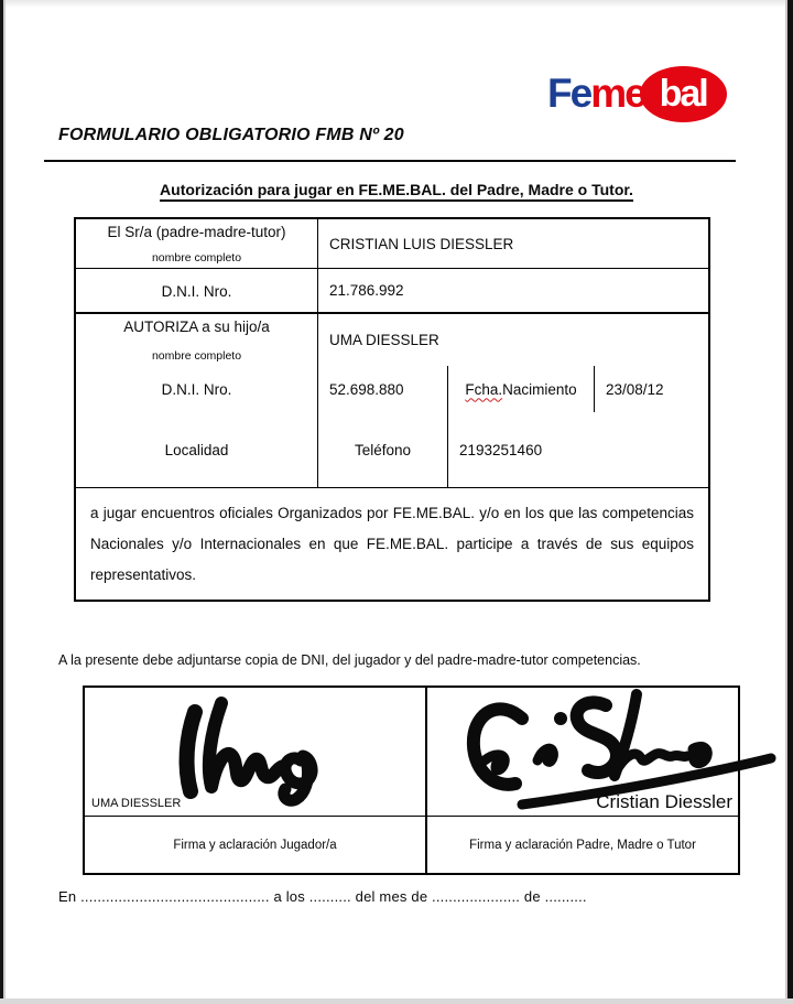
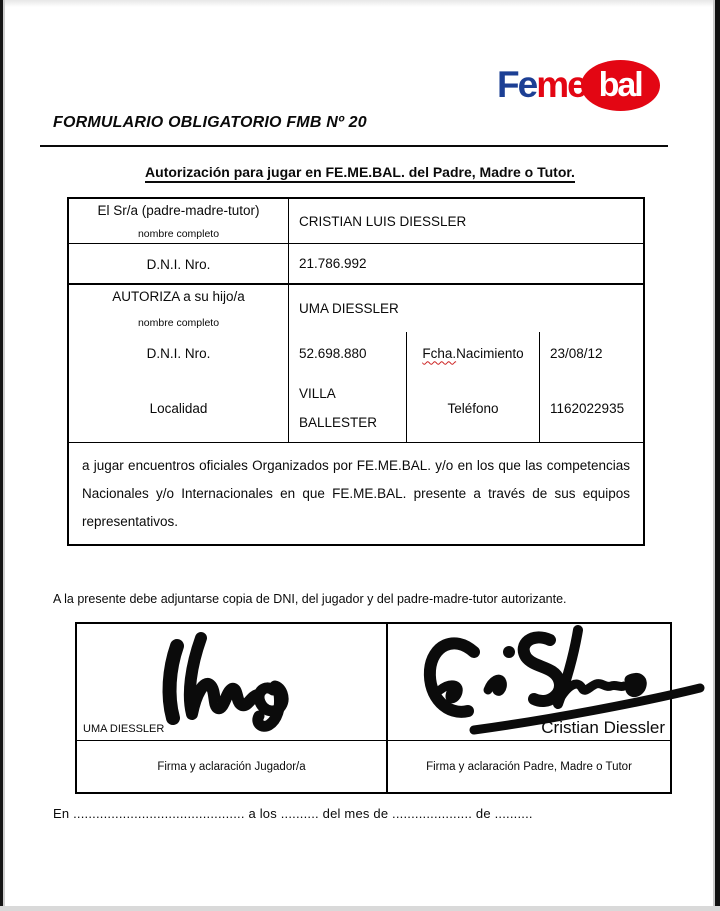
  Fe
  me
  bal
  FORMULARIO OBLIGATORIO FMB Nº 20
  Autorización para jugar en FE.ME.BAL. del Padre, Madre o Tutor.
  El Sr/a (padre-madre-tutor)
  nombre completo
  CRISTIAN LUIS DIESSLER
  D.N.I. Nro.
  21.786.992
  AUTORIZA a su hijo/a
  nombre completo
  UMA DIESSLER
  D.N.I. Nro.
  52.698.880
  Fcha.
  Nacimiento
  23/08/12
  Localidad
+ VILLA
+ BALLESTER
  Teléfono
- 2193251460
+ 1162022935
- a jugar encuentros oficiales Organizados por FE.ME.BAL. y/o en los que las competencias Nacionales y/o Internacionales en que FE.ME.BAL. participe a través de sus equipos representativos.
+ a jugar encuentros oficiales Organizados por FE.ME.BAL. y/o en los que las competencias Nacionales y/o Internacionales en que FE.ME.BAL. presente a través de sus equipos representativos.
- A la presente debe adjuntarse copia de DNI, del jugador y del padre-madre-tutor competencias.
+ A la presente debe adjuntarse copia de DNI, del jugador y del padre-madre-tutor autorizante.
  UMA DIESSLER
  Cristian Diessler
  Firma y aclaración Jugador/a
  Firma y aclaración Padre, Madre o Tutor
  En ............................................. a los .......... del mes de ..................... de ..........
